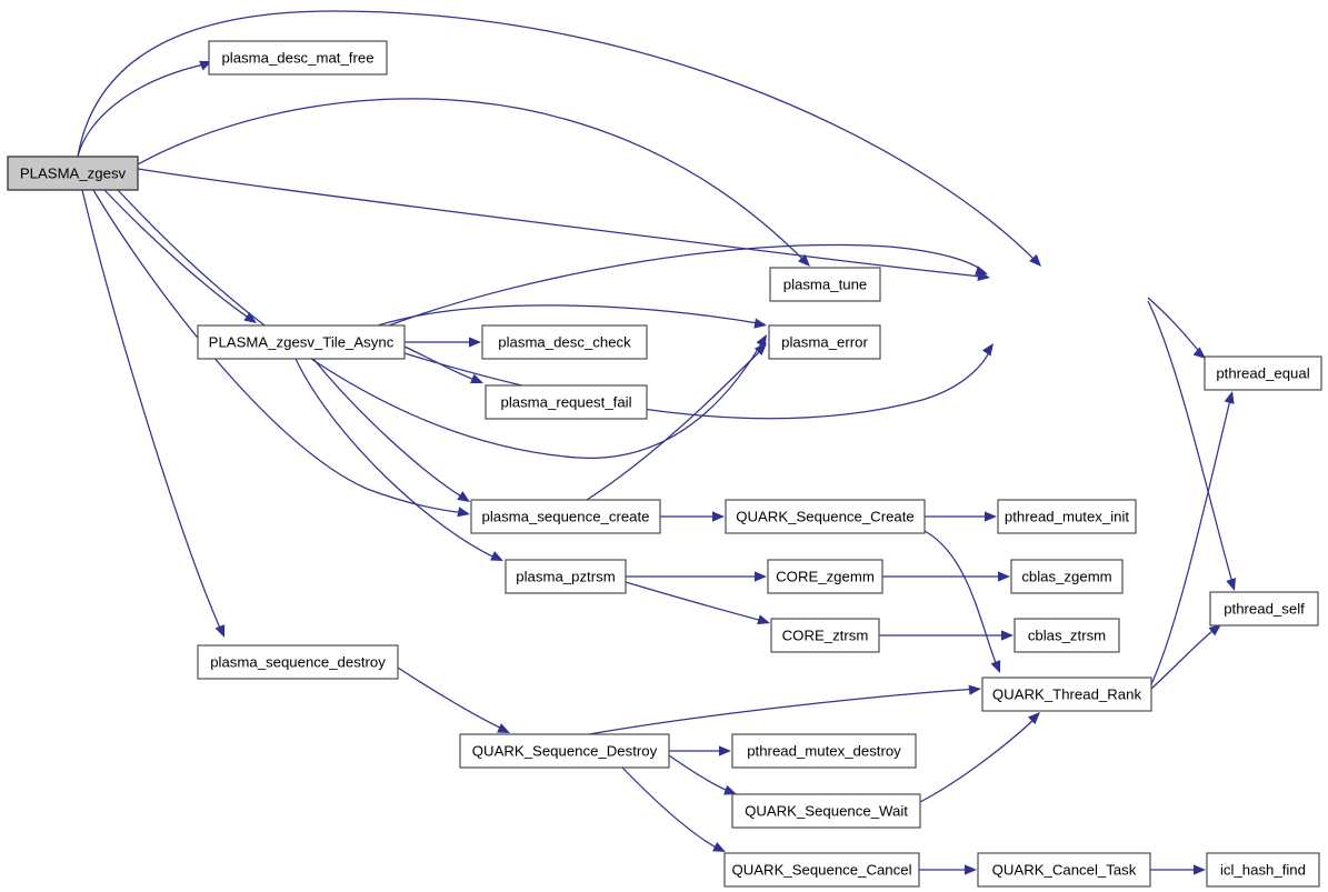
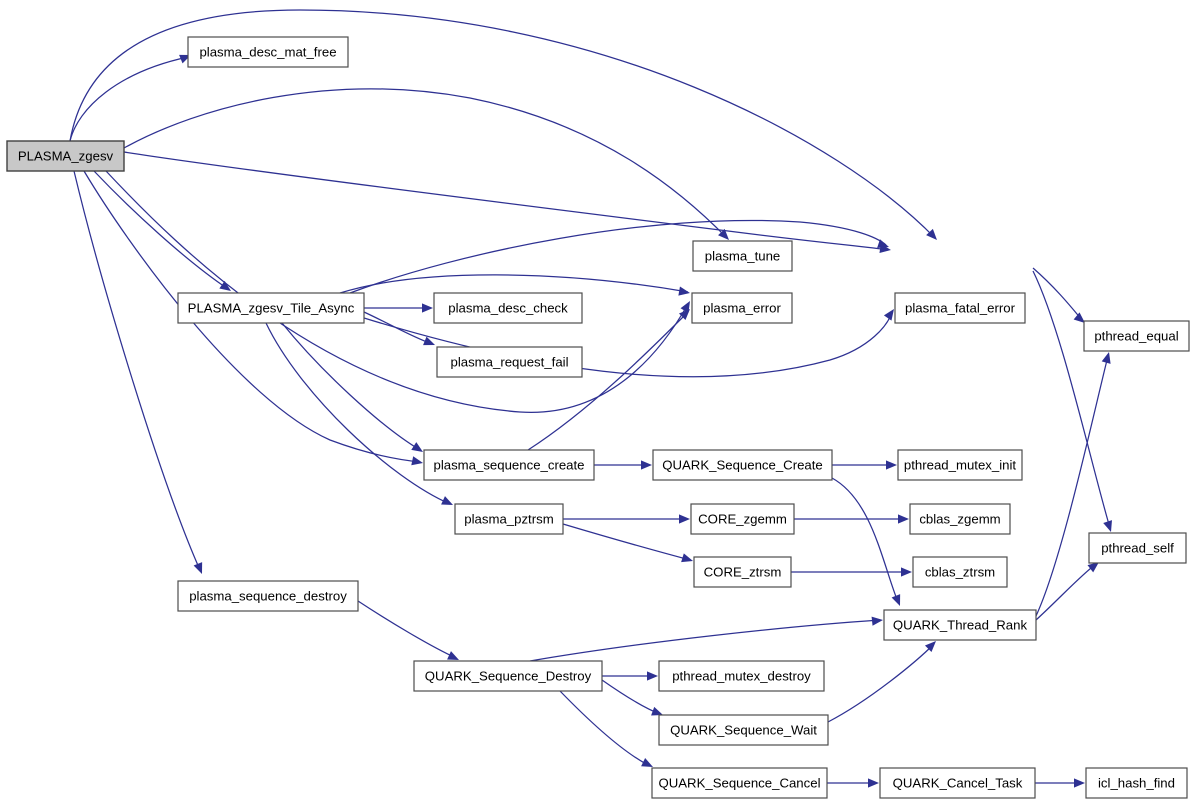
  PLASMA_zgesv
  plasma_desc_mat_free
  PLASMA_zgesv_Tile_Async
  plasma_desc_check
  plasma_request_fail
  plasma_tune
  plasma_error
+ plasma_fatal_error
  pthread_equal
  pthread_self
  plasma_sequence_create
  QUARK_Sequence_Create
  pthread_mutex_init
  plasma_pztrsm
  CORE_zgemm
  cblas_zgemm
  CORE_ztrsm
  cblas_ztrsm
  QUARK_Thread_Rank
  plasma_sequence_destroy
  QUARK_Sequence_Destroy
  pthread_mutex_destroy
  QUARK_Sequence_Wait
  QUARK_Sequence_Cancel
  QUARK_Cancel_Task
  icl_hash_find
